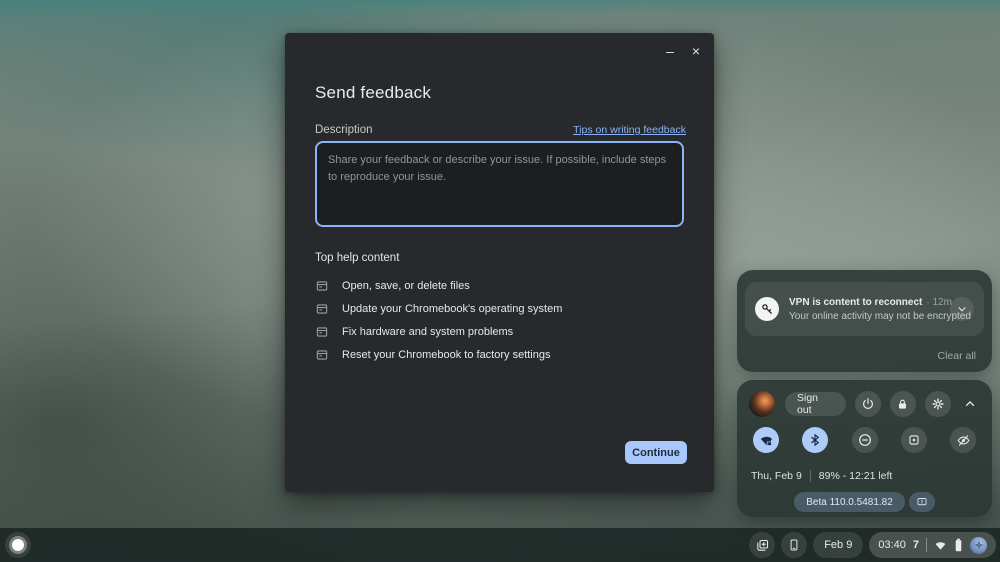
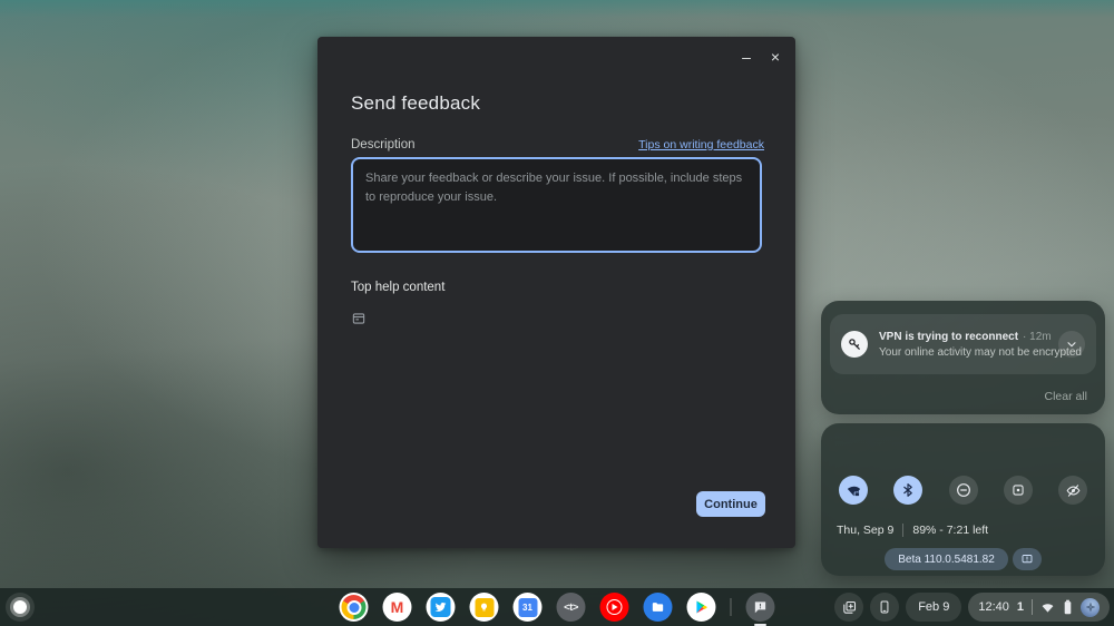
  –
  ×
  Send feedback
  Description
  Tips on writing feedback
  Top help content
- Open, save, or delete files
- Update your Chromebook's operating system
- Fix hardware and system problems
- Reset your Chromebook to factory settings
  Continue
- VPN is content to reconnect
+ VPN is trying to reconnect
  · 12m
  Your online activity may not be encry
  Clear all
- Sign out
- Thu, Feb 9
+ Thu, Sep 9
- 89% - 12:21 left
+ 89% - 7:21 left
  Beta 110.0.5481.82
+ M
+ 31
+ <t>
  Feb 9
- 03:40
+ 12:40
- 7
+ 1
